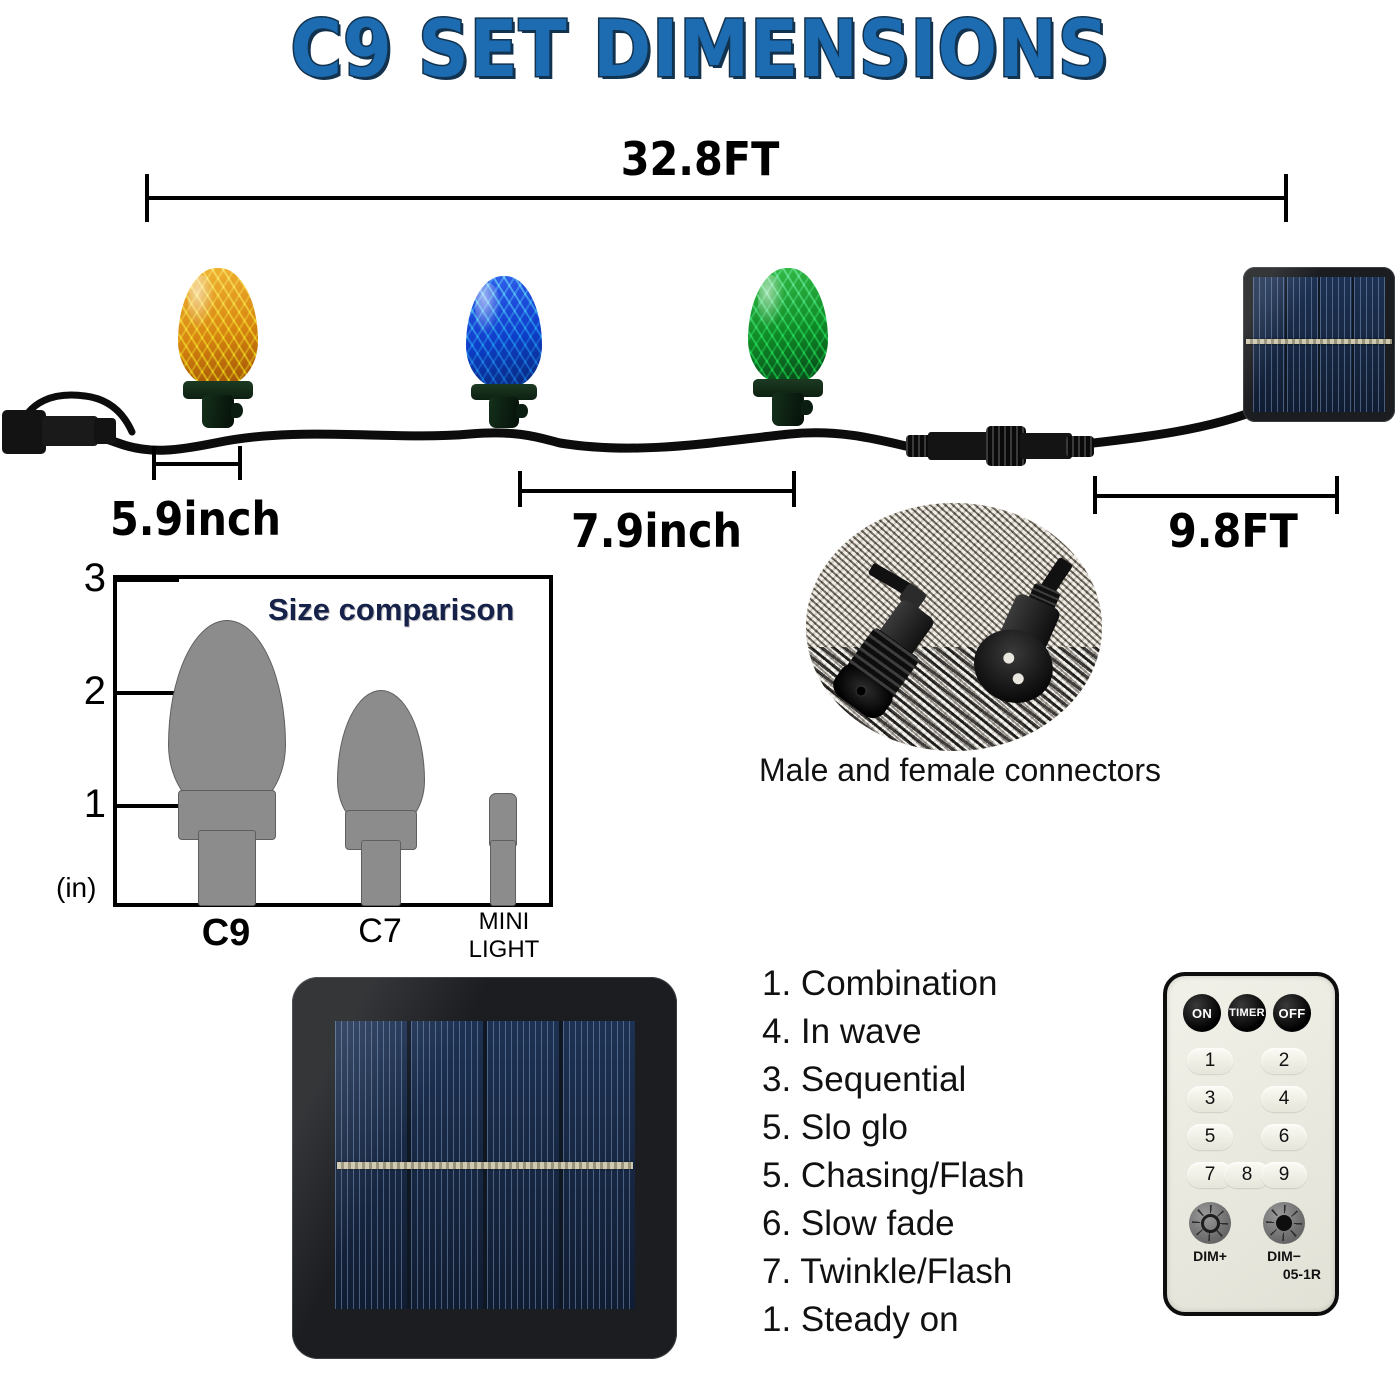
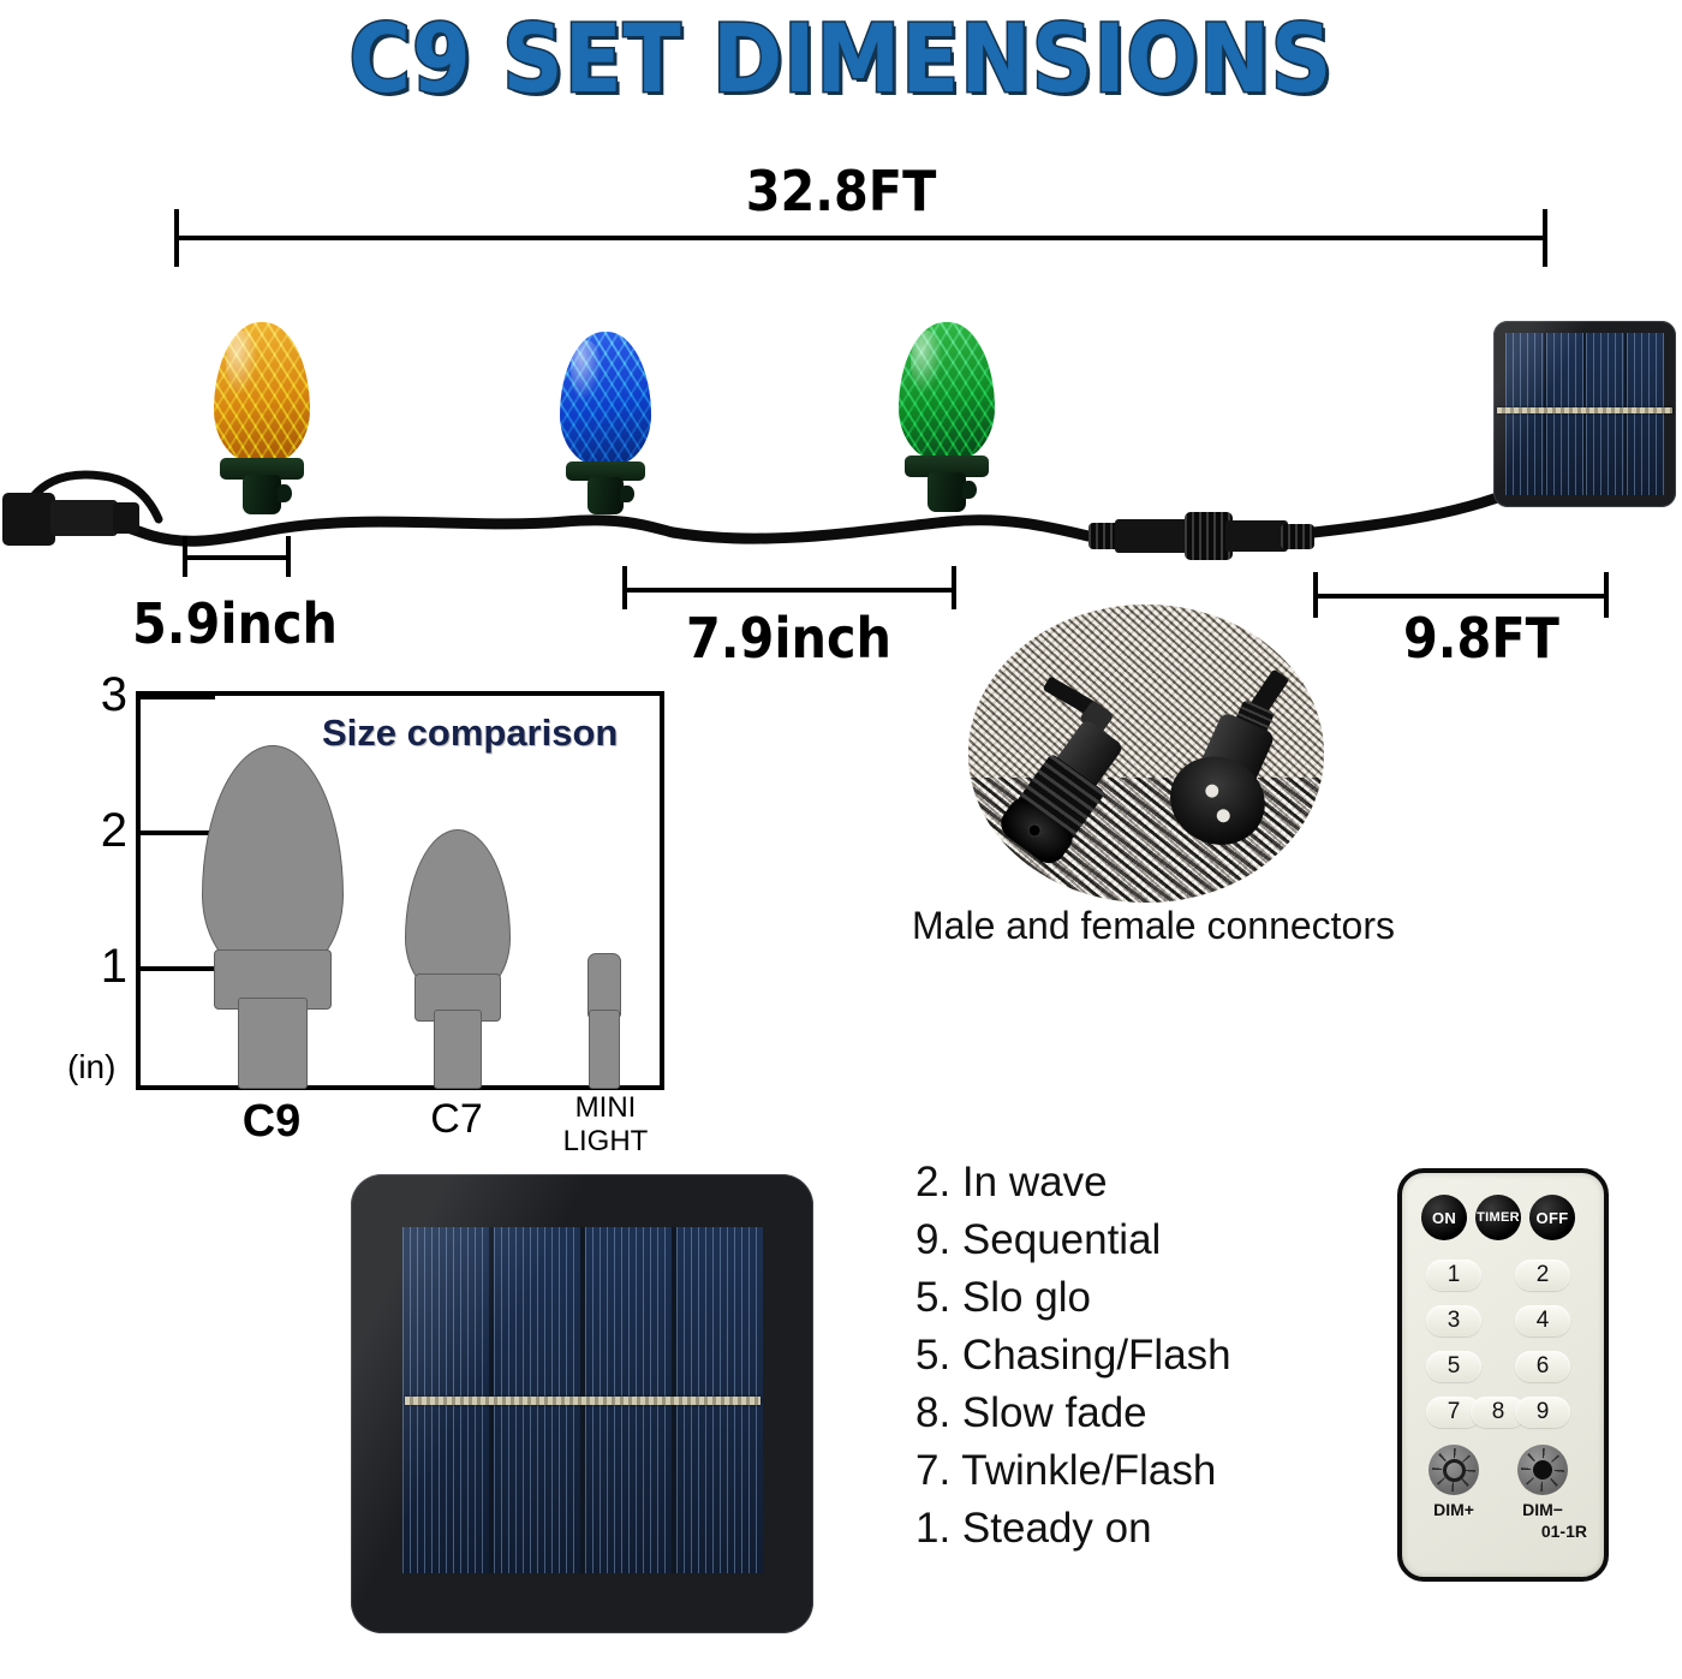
  C9 SET DIMENSIONS
  32.8FT
  5.9inch
  7.9inch
  9.8FT
  Size comparison
  3
  2
  1
  (in)
  C9
  C7
  MINI LIGHT
  Male and female connectors
- 1. Combination
- 4. In wave
+ 2. In wave
- 3. Sequential
+ 9. Sequential
  5. Slo glo
  5. Chasing/Flash
- 6. Slow fade
+ 8. Slow fade
  7. Twinkle/Flash
  1. Steady on
  ON
  TIMER
  OFF
  1
  2
  3
  4
  5
  6
  7
  8
  9
  DIM+
  DIM−
- 05-1R
+ 01-1R
